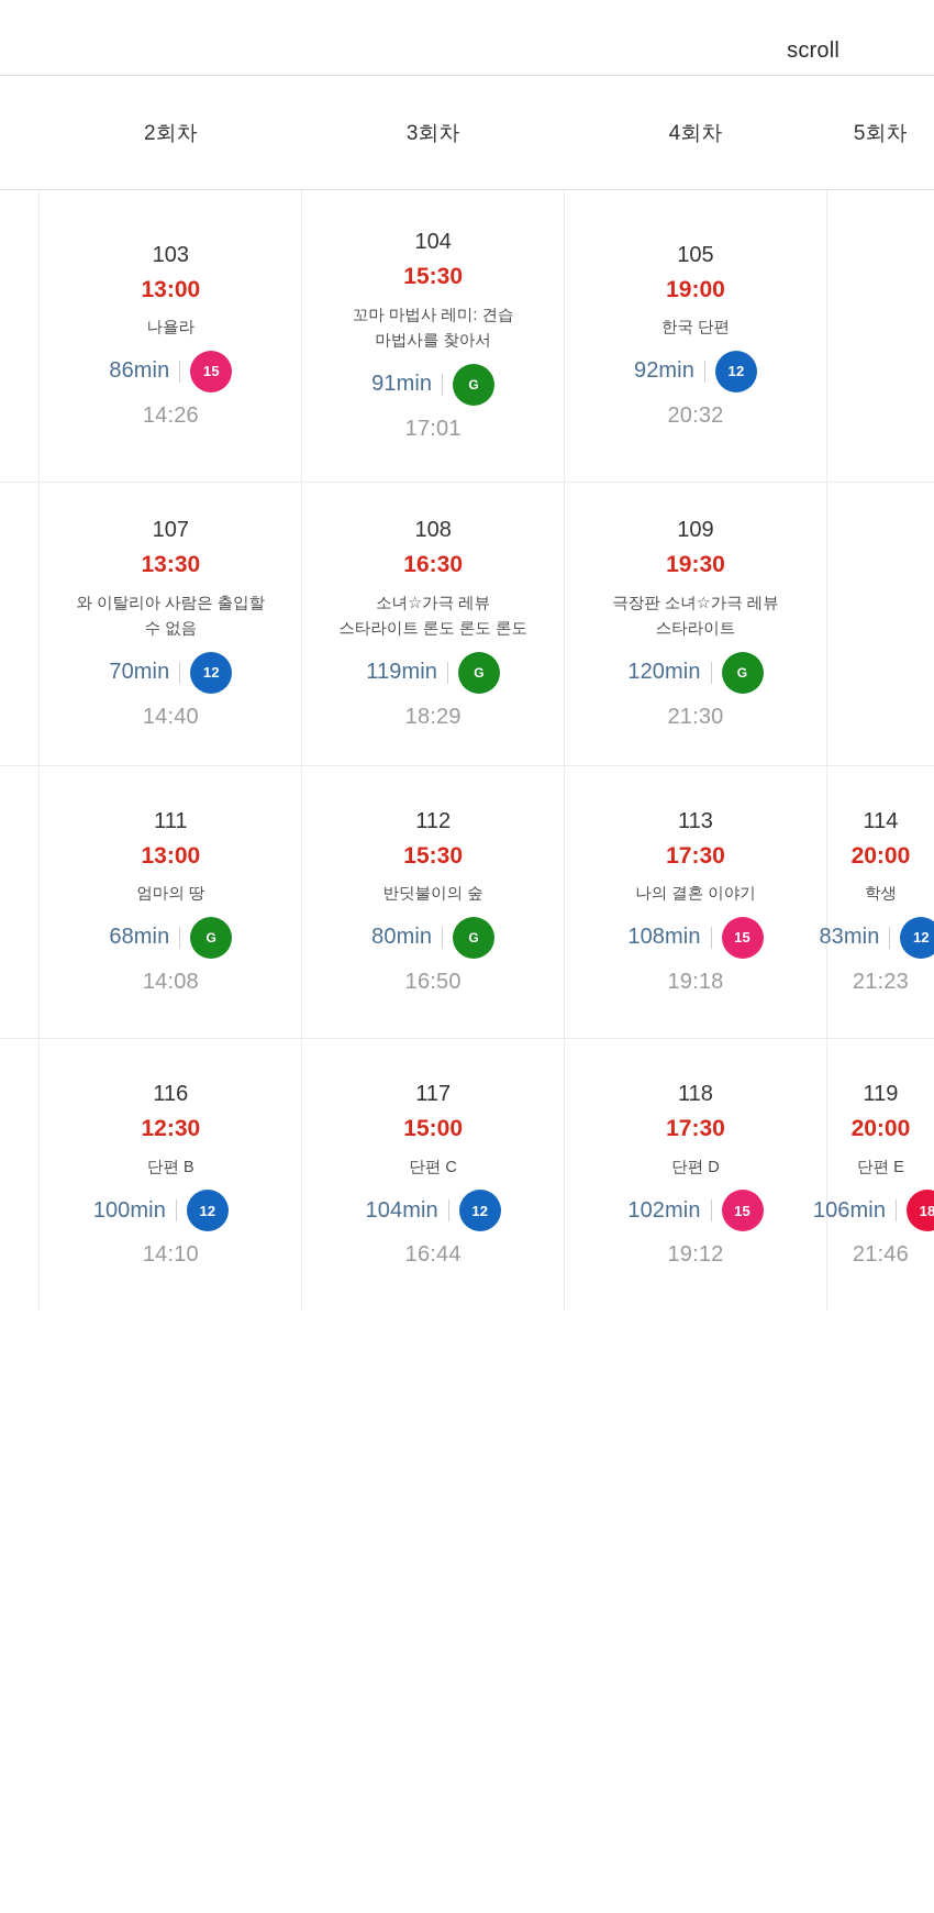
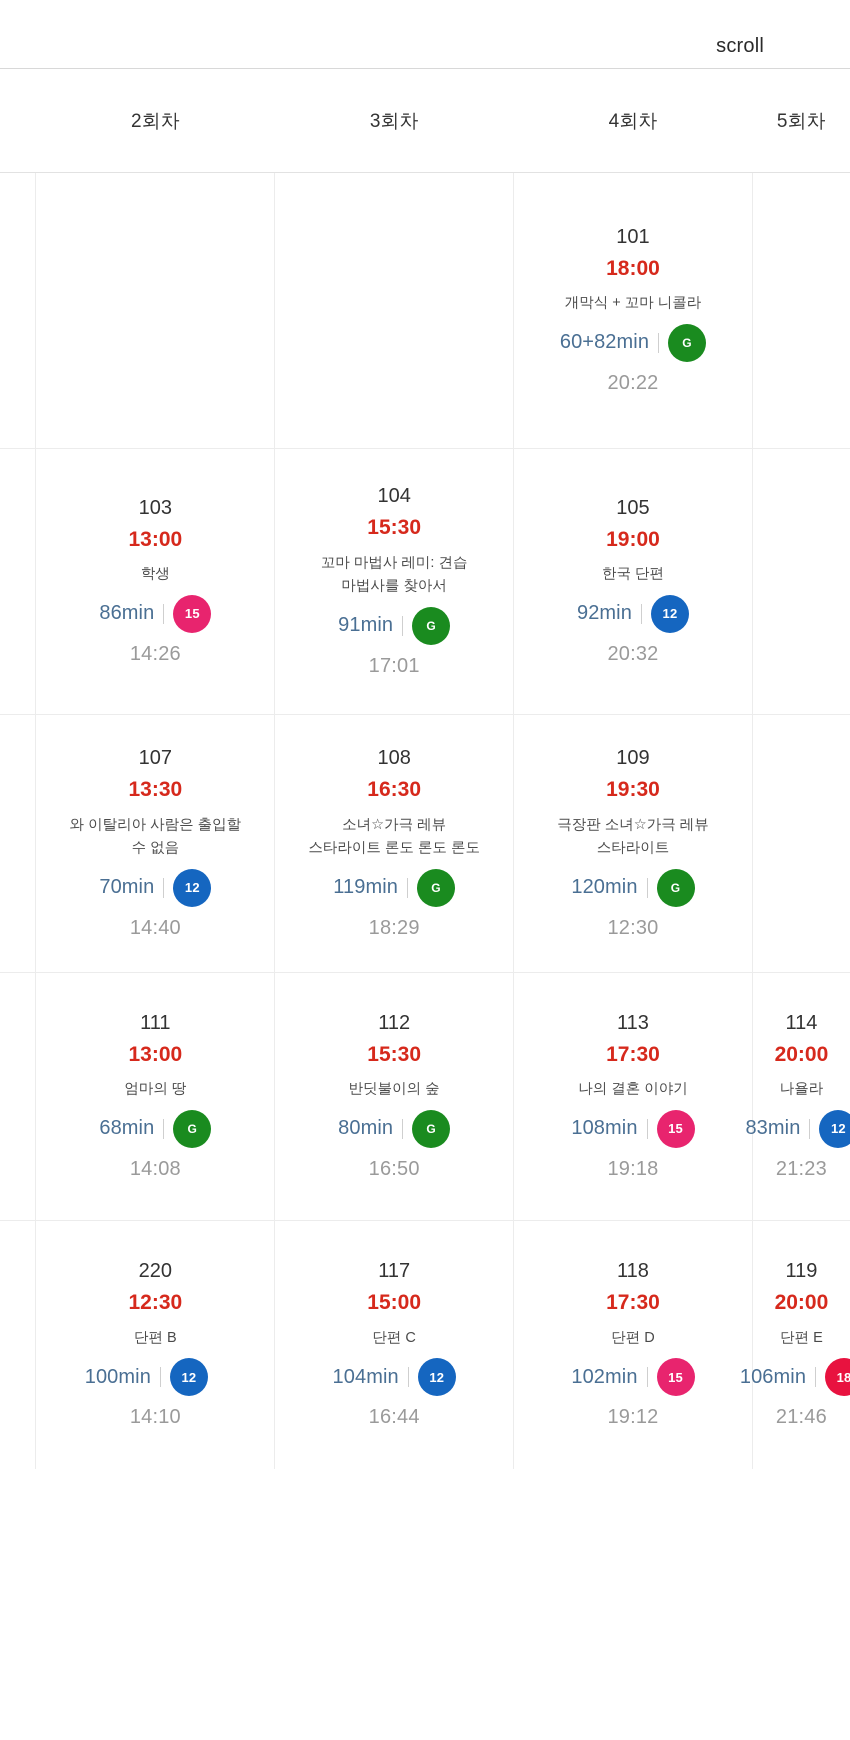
  scroll
  	2회차	3회차	4회차	5회차
+ 			10118:00개막식 + 꼬마 니콜라60+82min G20:22
- 	10313:00나욜라86min 1514:26	10415:30꼬마 마법사 레미: 견습 마법사를 찾아서91min G17:01	10519:00한국 단편92min 1220:32
+ 	10313:00학생86min 1514:26	10415:30꼬마 마법사 레미: 견습 마법사를 찾아서91min G17:01	10519:00한국 단편92min 1220:32
- 	10713:30와 이탈리아 사람은 출입할 수 없음70min 1214:40	10816:30소녀☆가극 레뷰 스타라이트 론도 론도 론도119min G18:29	10919:30극장판 소녀☆가극 레뷰 스타라이트120min G21:30
+ 	10713:30와 이탈리아 사람은 출입할 수 없음70min 1214:40	10816:30소녀☆가극 레뷰 스타라이트 론도 론도 론도119min G18:29	10919:30극장판 소녀☆가극 레뷰 스타라이트120min G12:30
- 	11113:00엄마의 땅68min G14:08	11215:30반딧불이의 숲80min G16:50	11317:30나의 결혼 이야기108min 1519:18	11420:00학생83min 1221:23
+ 	11113:00엄마의 땅68min G14:08	11215:30반딧불이의 숲80min G16:50	11317:30나의 결혼 이야기108min 1519:18	11420:00나욜라83min 1221:23
- 	11612:30단편 B100min 1214:10	11715:00단편 C104min 1216:44	11817:30단편 D102min 1519:12	11920:00단편 E106min 1821:46
+ 	22012:30단편 B100min 1214:10	11715:00단편 C104min 1216:44	11817:30단편 D102min 1519:12	11920:00단편 E106min 1821:46
